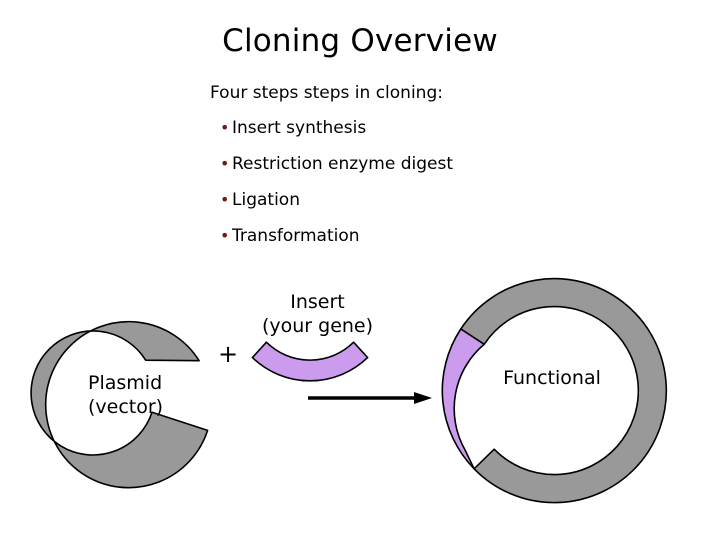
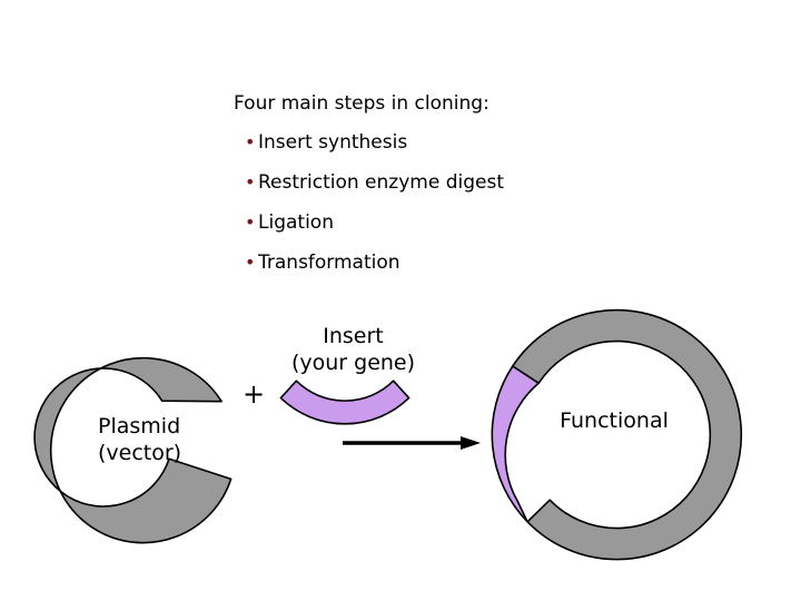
- Cloning Overview
- Four steps steps in cloning:
+ Four main steps in cloning:
  •
  Insert synthesis
  •
  Restriction enzyme digest
  •
  Ligation
  •
  Transformation
  Plasmid
  (vector)
  Insert
  (your gene)
  Functional
  +
